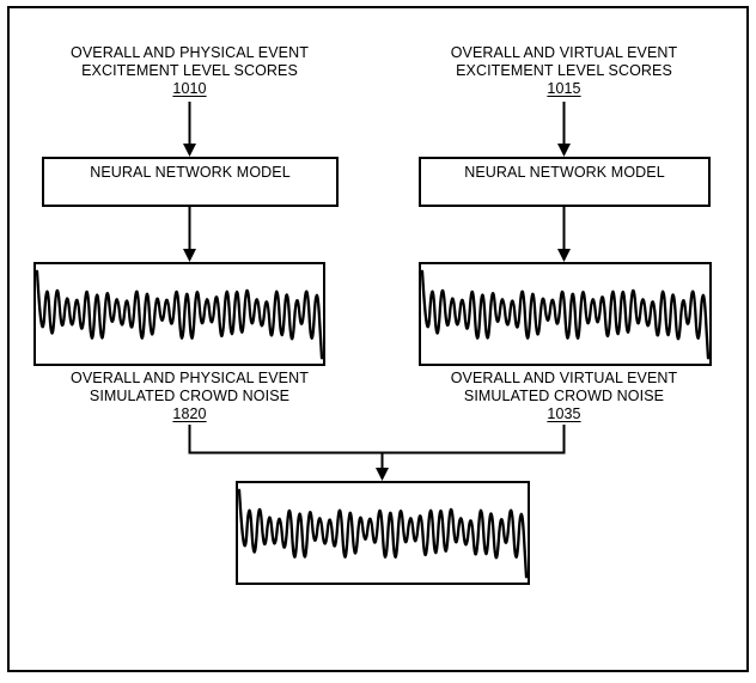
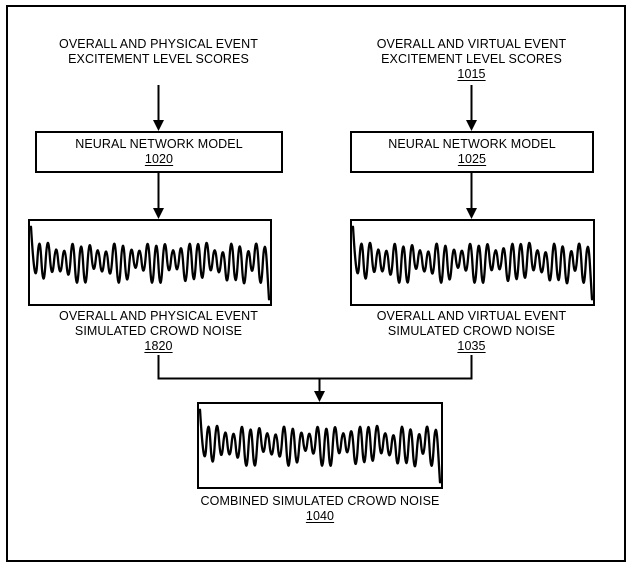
  OVERALL AND PHYSICAL EVENT
  EXCITEMENT LEVEL SCORES
- 1010
  OVERALL AND VIRTUAL EVENT
  EXCITEMENT LEVEL SCORES
  1015
  NEURAL NETWORK MODEL
+ 1020
  NEURAL NETWORK MODEL
+ 1025
  OVERALL AND PHYSICAL EVENT
  SIMULATED CROWD NOISE
  1820
  OVERALL AND VIRTUAL EVENT
  SIMULATED CROWD NOISE
  1035
+ COMBINED SIMULATED CROWD NOISE
+ 1040
